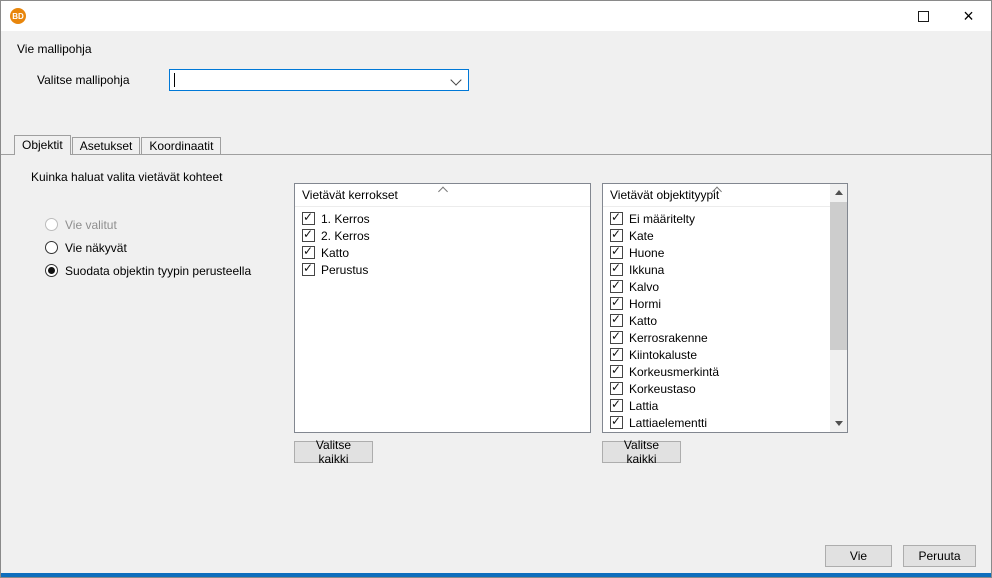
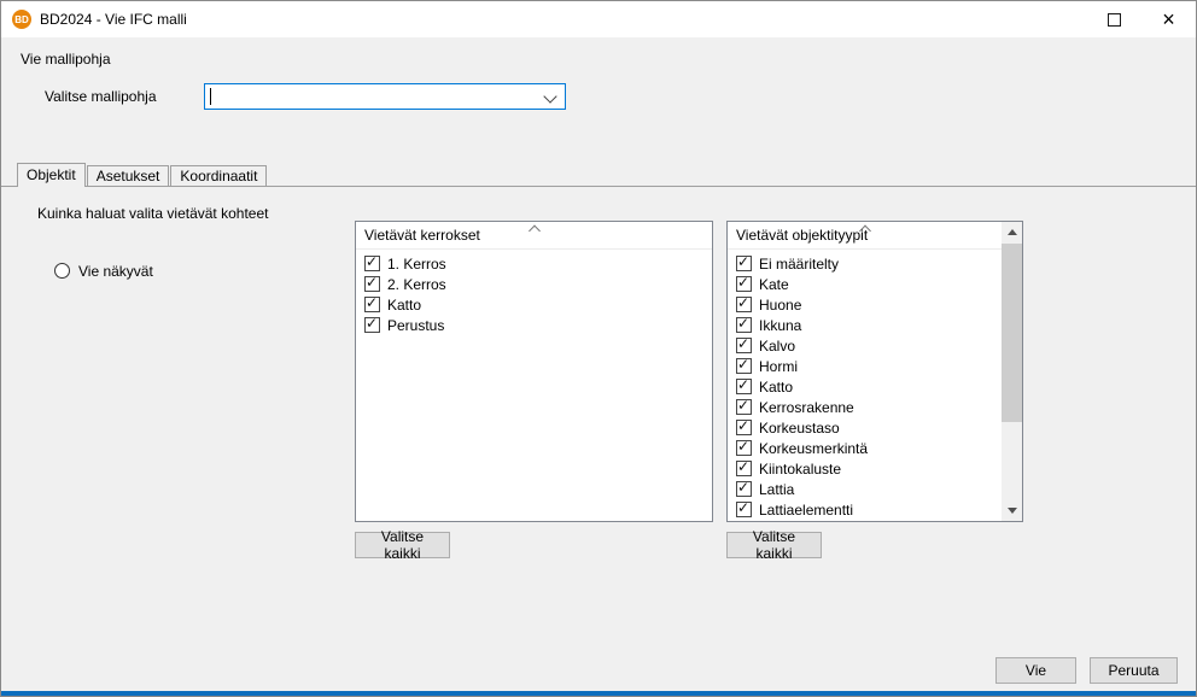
  BD
+ BD2024 - Vie IFC malli
  ×
  Vie mallipohja
  Valitse mallipohja
  Objektit
  Asetukset
  Koordinaatit
  Kuinka haluat valita vietävät kohteet
- Vie valitut
  Vie näkyvät
- Suodata objektin tyypin perusteella
  Vietävät kerrokset
  ✓
  1. Kerros
  ✓
  2. Kerros
  ✓
  Katto
  ✓
  Perustus
  Vietävät objektityypit
  ✓
  Ei määritelty
  ✓
  Kate
  ✓
  Huone
  ✓
  Ikkuna
  ✓
  Kalvo
  ✓
  Hormi
  ✓
  Katto
  ✓
  Kerrosrakenne
  ✓
- Kiintokaluste
+ Korkeustaso
  ✓
  Korkeusmerkintä
  ✓
- Korkeustaso
+ Kiintokaluste
  ✓
  Lattia
  ✓
  Lattiaelementti
  Valitse kaikki
  Valitse kaikki
  Vie
  Peruuta
